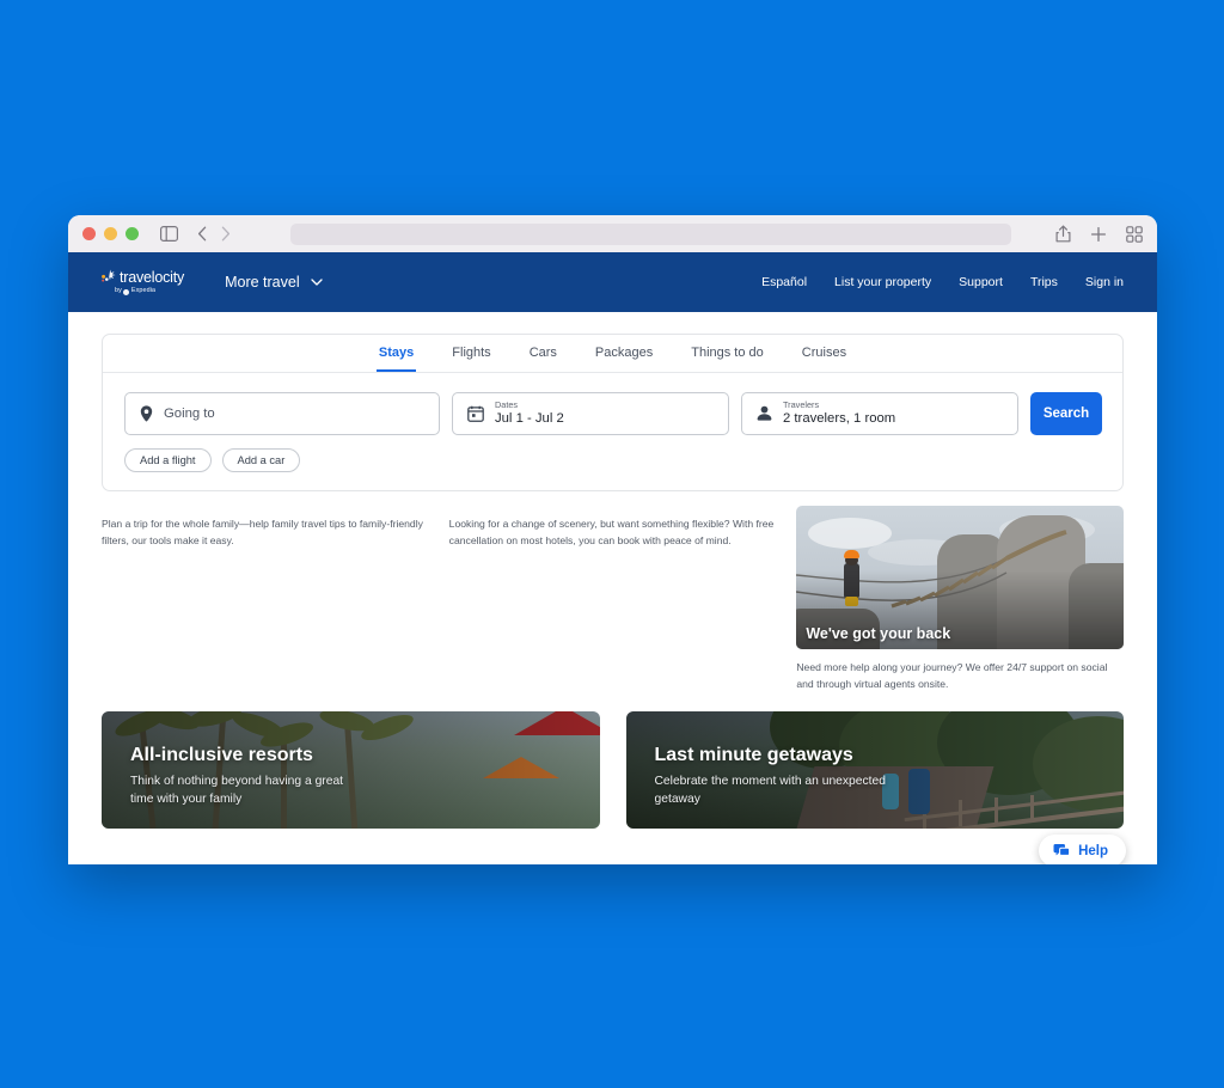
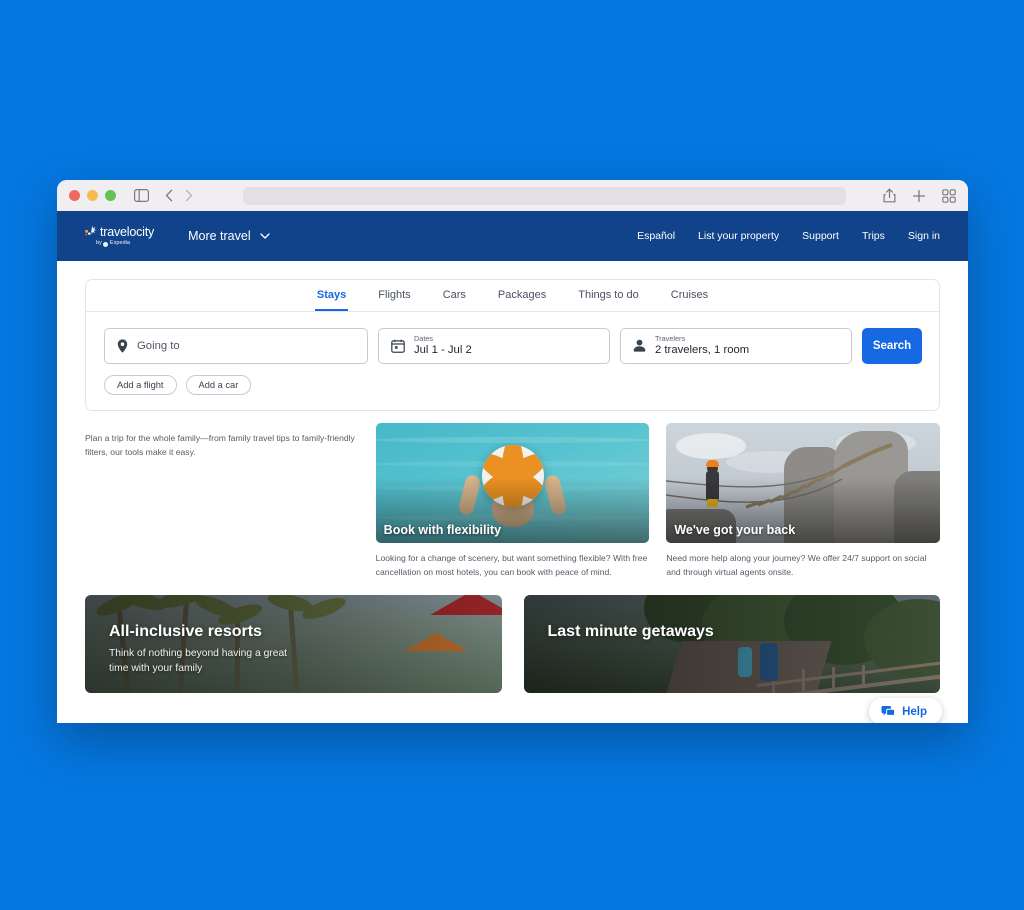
  travelocity
  More travel
  Español
  List your property
  Support
  Trips
  Sign in
  Stays
  Flights
  Cars
  Packages
  Things to do
  Cruises
  Going to
  Dates
  Jul 1 - Jul 2
  Travelers
  2 travelers, 1 room
  Search
  Add a flight
  Add a car
- Plan a trip for the whole family—help family travel tips to family-friendly filters, our tools make it easy.
+ Plan a trip for the whole family—from family travel tips to family-friendly filters, our tools make it easy.
+ Book with flexibility
  Looking for a change of scenery, but want something flexible? With free cancellation on most hotels, you can book with peace of mind.
  We've got your back
  Need more help along your journey? We offer 24/7 support on social and through virtual agents onsite.
  All-inclusive resorts
  Think of nothing beyond having a great time with your family
  Last minute getaways
- Celebrate the moment with an unexpected getaway
  Help
